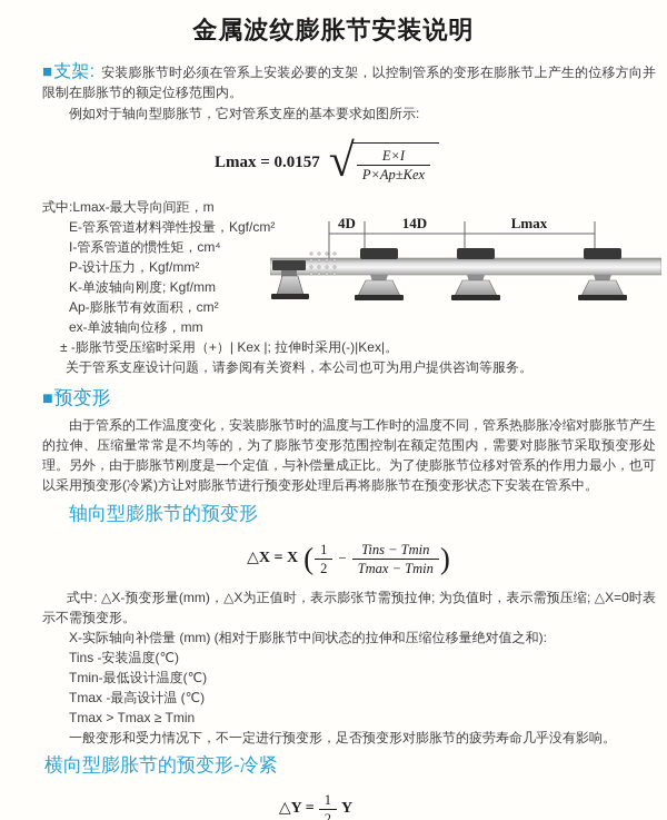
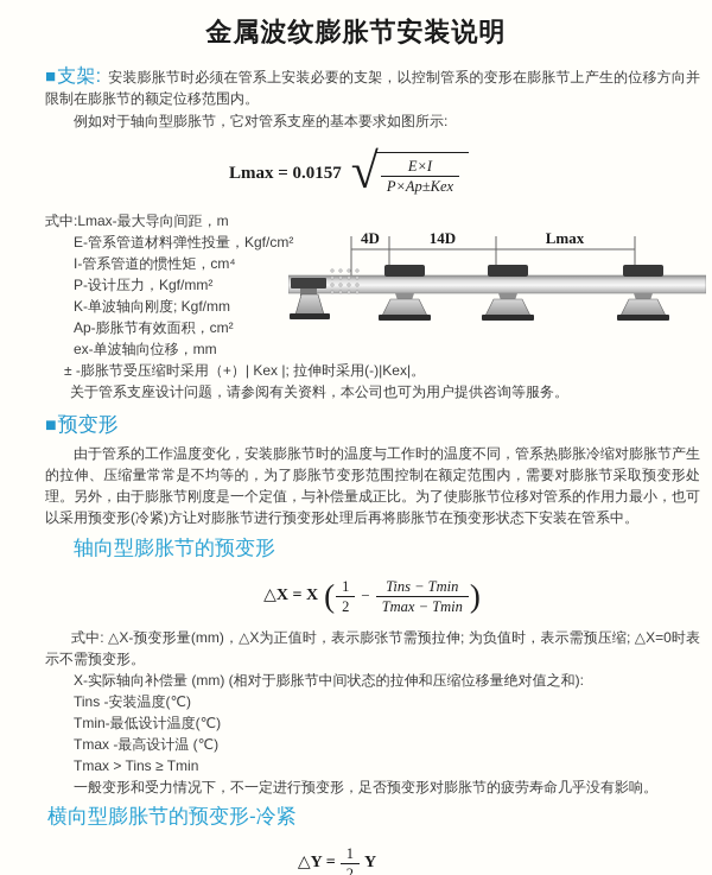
  金属波纹膨胀节安装说明
  ■支架: 安装膨胀节时必须在管系上安装必要的支架，以控制管系的变形在膨胀节上产生的位移方向并限制在膨胀节的额定位移范围内。
  例如对于轴向型膨胀节，它对管系支座的基本要求如图所示:
  Lmax = 0.0157
  √
  E×I
  P×Ap±Kex
  式中:Lmax-最大导向间距，m
  E-管系管道材料弹性投量，Kgf/cm²
  I-管系管道的惯性矩，cm⁴
  P-设计压力，Kgf/mm²
  K-单波轴向刚度; Kgf/mm
  Ap-膨胀节有效面积，cm²
  ex-单波轴向位移，mm
  ± -膨胀节受压缩时采用（+）| Kex |; 拉伸时采用(-)|Kex|。
  关于管系支座设计问题，请参阅有关资料，本公司也可为用户提供咨询等服务。
  ■预变形
  由于管系的工作温度变化，安装膨胀节时的温度与工作时的温度不同，管系热膨胀冷缩对膨胀节产生的拉伸、压缩量常常是不均等的，为了膨胀节变形范围控制在额定范围内，需要对膨胀节采取预变形处理。另外，由于膨胀节刚度是一个定值，与补偿量成正比。为了使膨胀节位移对管系的作用力最小，也可以采用预变形(冷紧)方让对膨胀节进行预变形处理后再将膨胀节在预变形状态下安装在管系中。
  轴向型膨胀节的预变形
  △X = X
  (
  1
  2
  −
  Tins − Tmin
  Tmax − Tmin
  )
  式中: △X-预变形量(mm)，△X为正值时，表示膨张节需预拉伸; 为负值时，表示需预压缩; △X=0时表示不需预变形。
  X-实际轴向补偿量 (mm) (相对于膨胀节中间状态的拉伸和压缩位移量绝对值之和):
  Tins -安装温度(℃)
  Tmin-最低设计温度(℃)
  Tmax -最高设计温 (℃)
- Tmax > Tmax ≥ Tmin
+ Tmax > Tins ≥ Tmin
  一般变形和受力情况下，不一定进行预变形，足否预变形对膨胀节的疲劳寿命几乎没有影响。
  横向型膨胀节的预变形-冷紧
  △Y =
  1
  2
  Y
  4D
  14D
  Lmax
